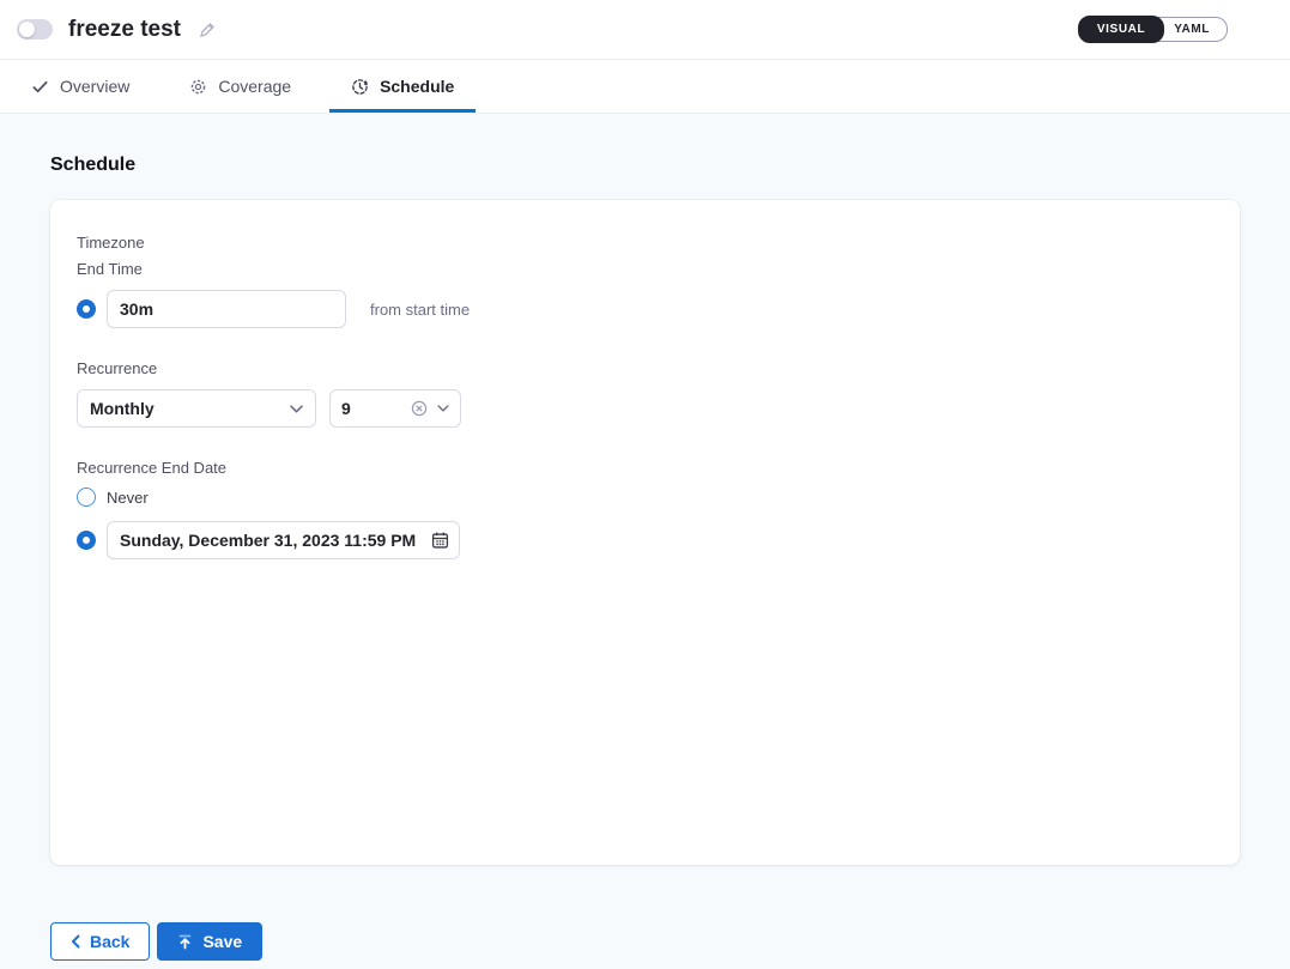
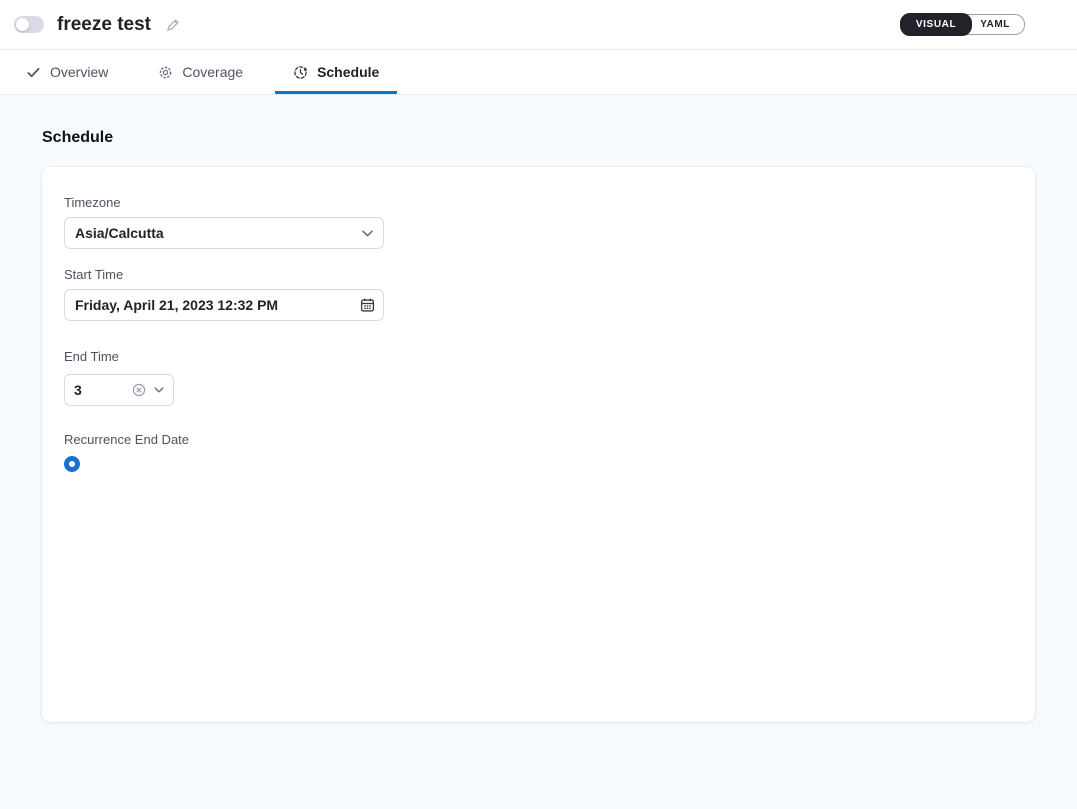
  freeze test
  VISUAL
  YAML
  Overview
  Coverage
  Schedule
  Schedule
  Timezone
+ Asia/Calcutta
+ Start Time
+ Friday, April 21, 2023 12:32 PM
  End Time
- 30m
- from start time
- Recurrence
- Monthly
- 9
+ 3
  Recurrence End Date
- Never
- Sunday, December 31, 2023 11:59 PM
- Back
- Save
